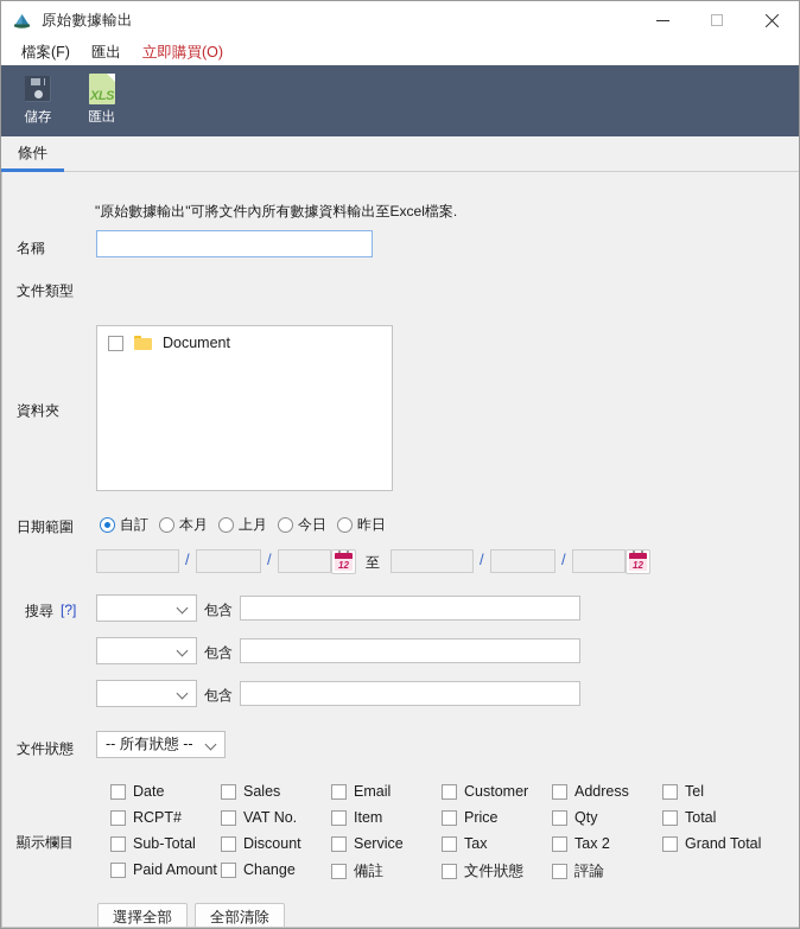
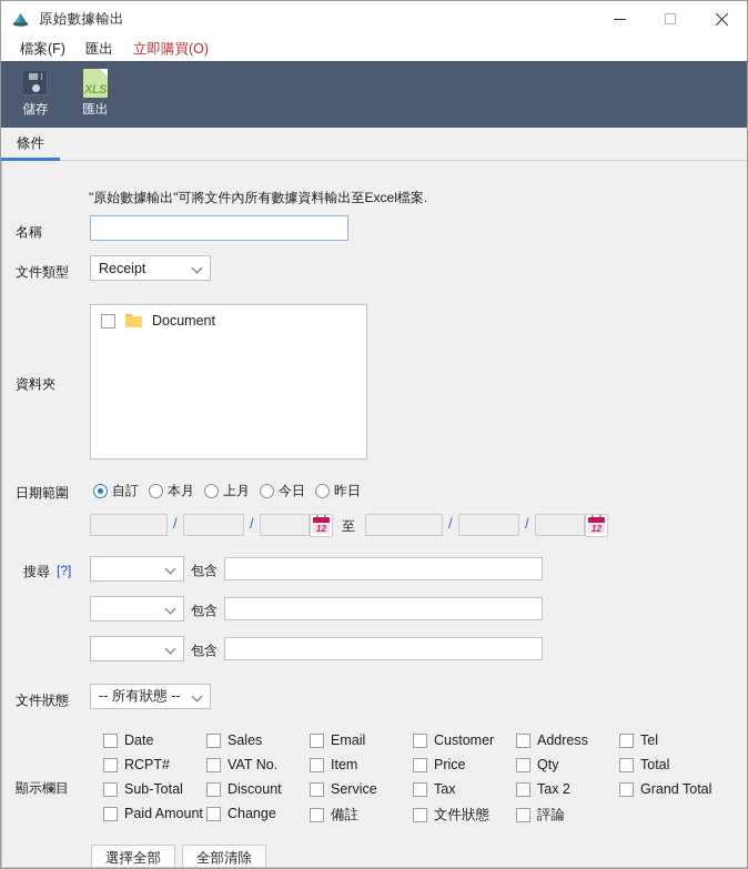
  原始數據輸出
  檔案(F)
  匯出
  立即購買(O)
  儲存
  XLS
  匯出
  條件
  "原始數據輸出"可將文件內所有數據資料輸出至Excel檔案.
  名稱
  文件類型
+ Receipt
  資料夾
  Document
  日期範圍
  自訂
  本月
  上月
  今日
  昨日
  /
  /
  12
  至
  /
  /
  12
  搜尋
  [?]
  包含
  包含
  包含
  文件狀態
  -- 所有狀態 --
  顯示欄目
  Date
  Sales
  Email
  Customer
  Address
  Tel
  RCPT#
  VAT No.
  Item
  Price
  Qty
  Total
  Sub-Total
  Discount
  Service
  Tax
  Tax 2
  Grand Total
  Paid Amount
  Change
  備註
  文件狀態
  評論
  選擇全部
  全部清除
